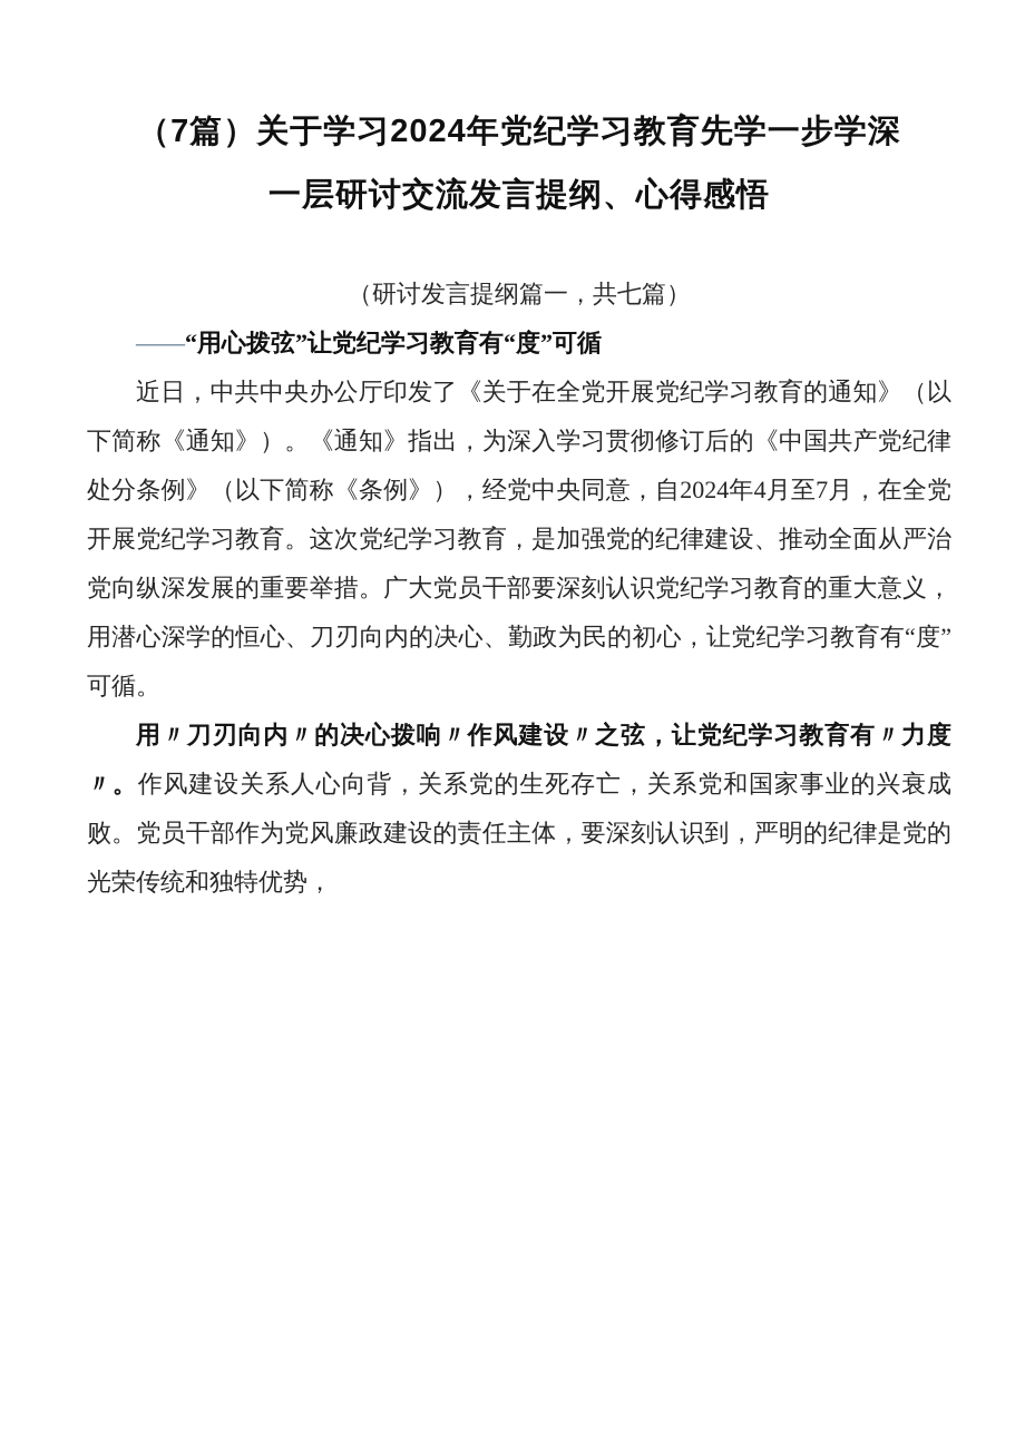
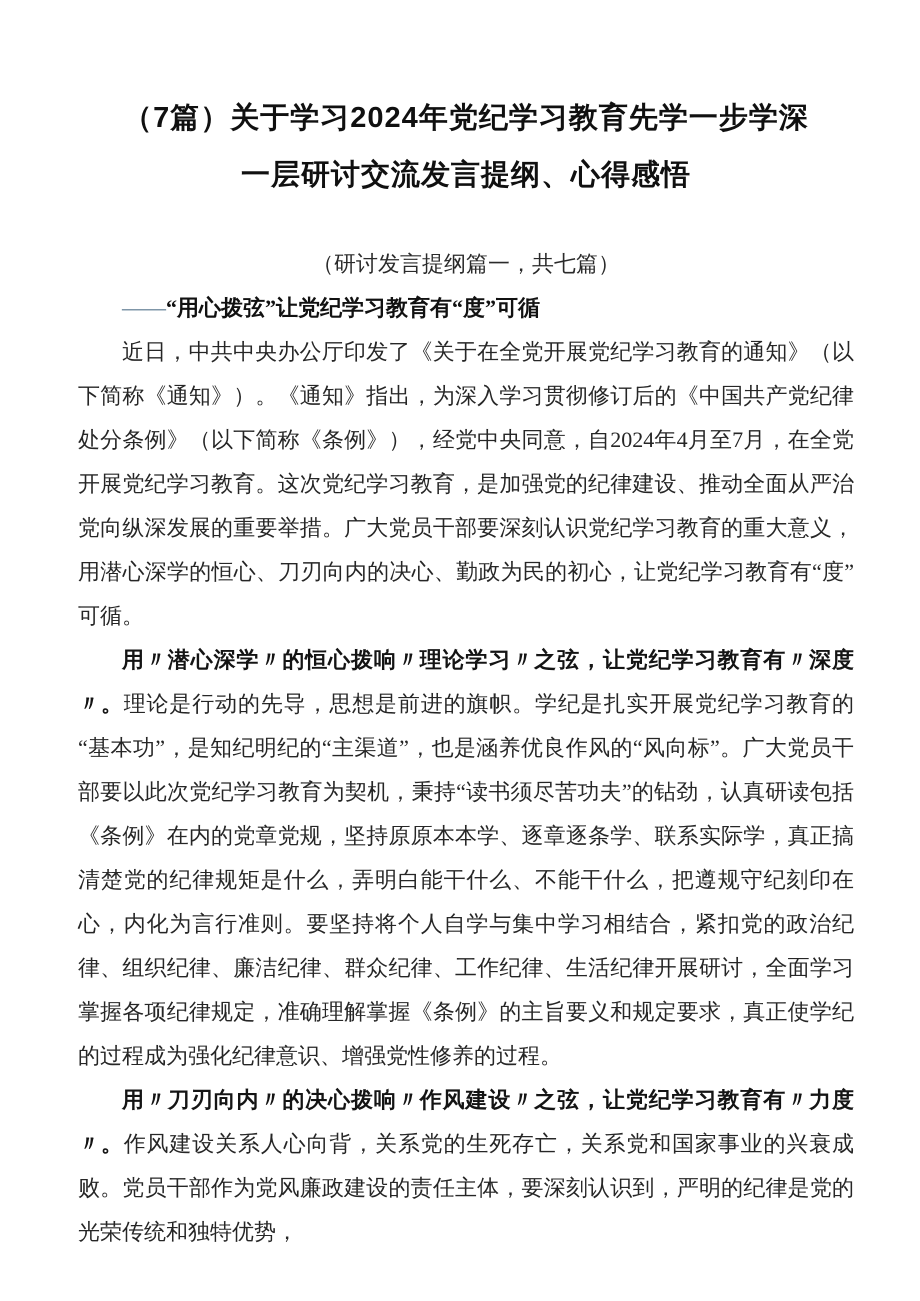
  （7篇）关于学习2024年党纪学习教育先学一步学深
  一层研讨交流发言提纲、心得感悟
  （研讨发言提纲篇一，共七篇）
  ——“用心拨弦”让党纪学习教育有“度”可循
  近日，中共中央办公厅印发了《关于在全党开展党纪学习教育的通知》（以下简称《通知》）。《通知》指出，为深入学习贯彻修订后的《中国共产党纪律处分条例》（以下简称《条例》），经党中央同意，自2024年4月至7月，在全党开展党纪学习教育。这次党纪学习教育，是加强党的纪律建设、推动全面从严治党向纵深发展的重要举措。广大党员干部要深刻认识党纪学习教育的重大意义，用潜心深学的恒心、刀刃向内的决心、勤政为民的初心，让党纪学习教育有“度”可循。
+ 用〃潜心深学〃的恒心拨响〃理论学习〃之弦，让党纪学习教育有〃深度〃。理论是行动的先导，思想是前进的旗帜。学纪是扎实开展党纪学习教育的“基本功”，是知纪明纪的“主渠道”，也是涵养优良作风的“风向标”。广大党员干部要以此次党纪学习教育为契机，秉持“读书须尽苦功夫”的钻劲，认真研读包括《条例》在内的党章党规，坚持原原本本学、逐章逐条学、联系实际学，真正搞清楚党的纪律规矩是什么，弄明白能干什么、不能干什么，把遵规守纪刻印在心，内化为言行准则。要坚持将个人自学与集中学习相结合，紧扣党的政治纪律、组织纪律、廉洁纪律、群众纪律、工作纪律、生活纪律开展研讨，全面学习掌握各项纪律规定，准确理解掌握《条例》的主旨要义和规定要求，真正使学纪的过程成为强化纪律意识、增强党性修养的过程。
  用〃刀刃向内〃的决心拨响〃作风建设〃之弦，让党纪学习教育有〃力度〃。作风建设关系人心向背，关系党的生死存亡，关系党和国家事业的兴衰成败。党员干部作为党风廉政建设的责任主体，要深刻认识到，严明的纪律是党的光荣传统和独特优势，
